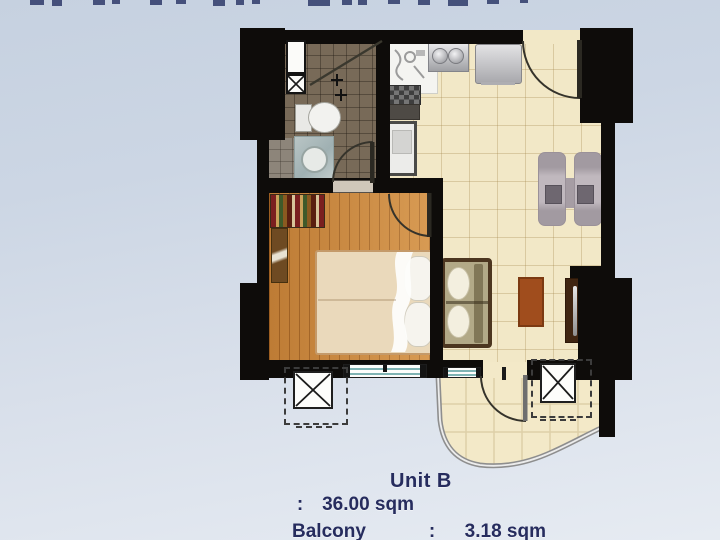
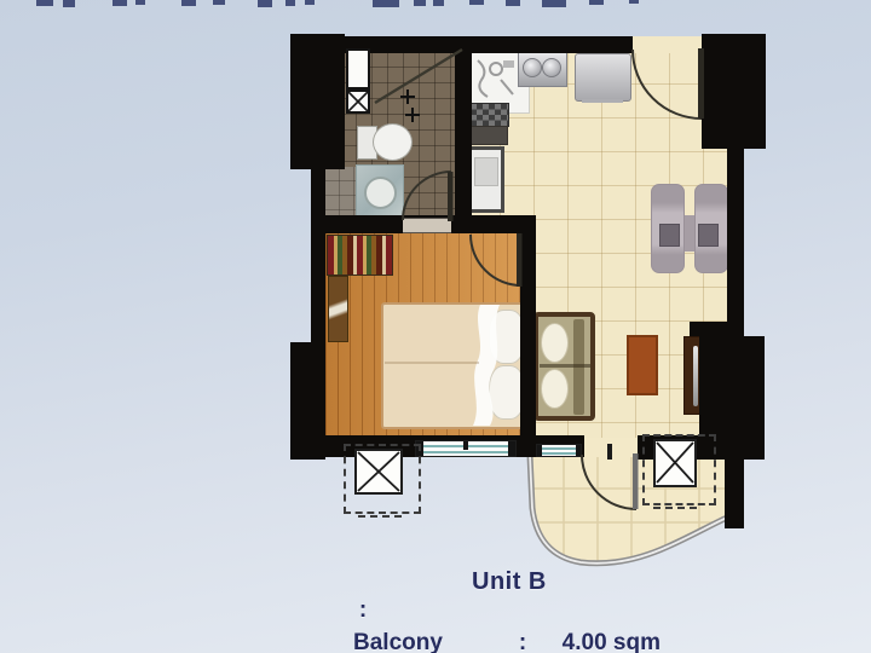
  Unit B
  :
- 36.00 sqm
  Balcony
  :
- 3.18 sqm
+ 4.00 sqm
